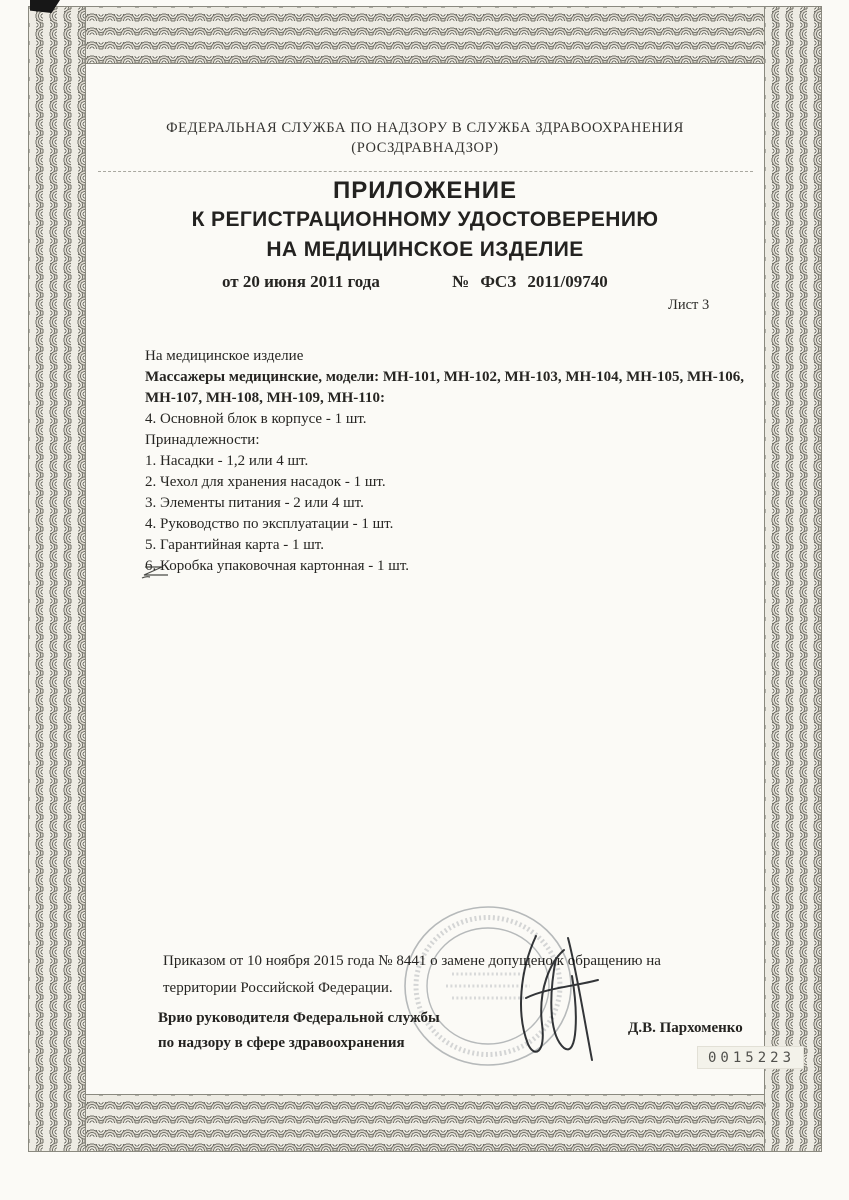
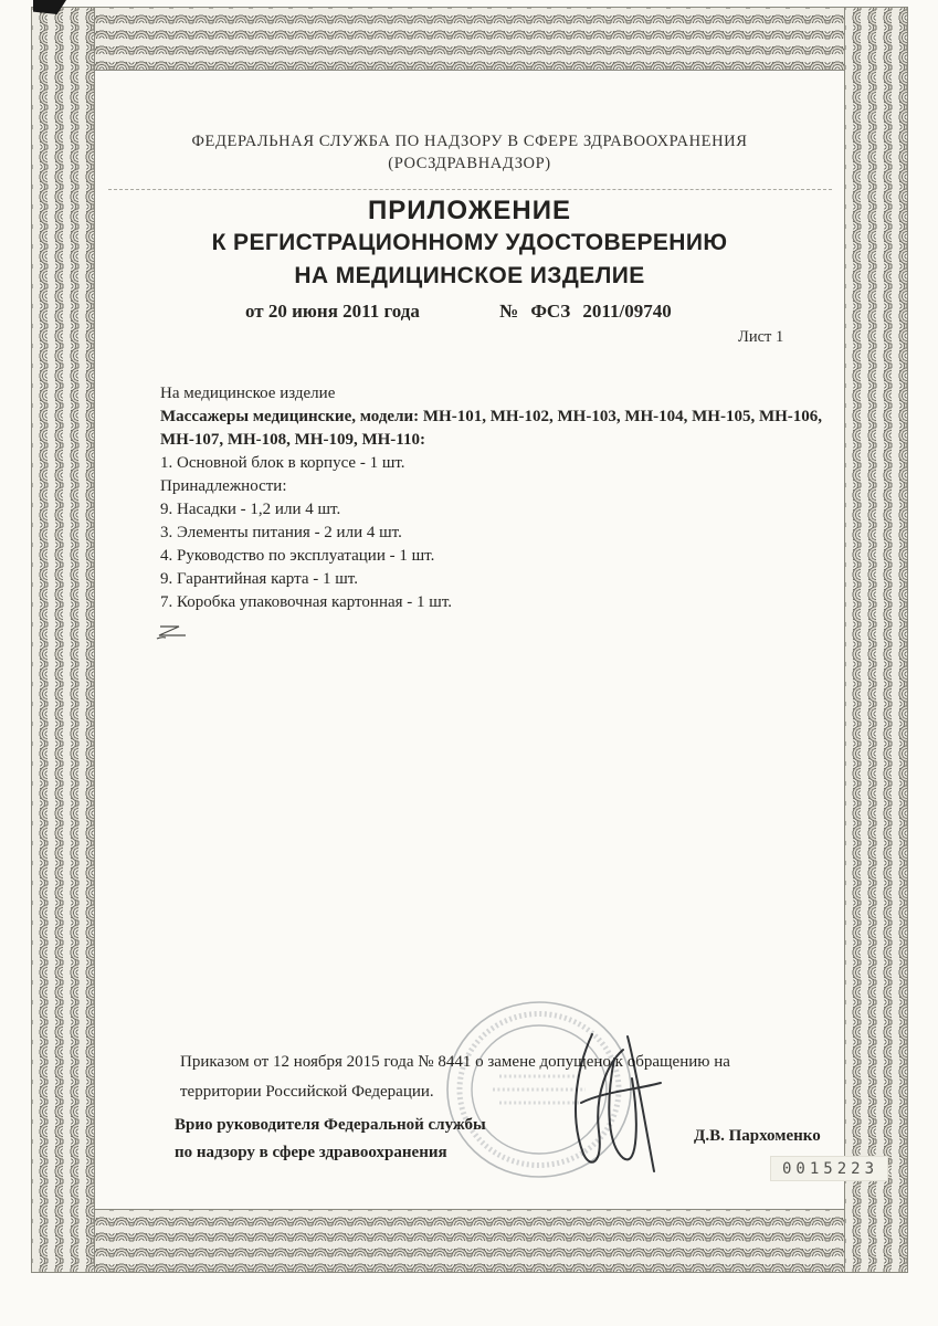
- ФЕДЕРАЛЬНАЯ СЛУЖБА ПО НАДЗОРУ В СЛУЖБА ЗДРАВООХРАНЕНИЯ
+ ФЕДЕРАЛЬНАЯ СЛУЖБА ПО НАДЗОРУ В СФЕРЕ ЗДРАВООХРАНЕНИЯ
  (РОСЗДРАВНАДЗОР)
  ПРИЛОЖЕНИЕ
  К РЕГИСТРАЦИОННОМУ УДОСТОВЕРЕНИЮ
  НА МЕДИЦИНСКОЕ ИЗДЕЛИЕ
  от 20 июня 2011 года
  № ФСЗ 2011/09740
- Лист 3
+ Лист 1
  На медицинское изделие
  Массажеры медицинские, модели: МН-101, МН-102, МН-103, МН-104, МН-105, МН-106, МН-107, МН-108, МН-109, МН-110:
- 4. Основной блок в корпусе - 1 шт.
+ 1. Основной блок в корпусе - 1 шт.
  Принадлежности:
- 1. Насадки - 1,2 или 4 шт.
+ 9. Насадки - 1,2 или 4 шт.
- 2. Чехол для хранения насадок - 1 шт.
  3. Элементы питания - 2 или 4 шт.
  4. Руководство по эксплуатации - 1 шт.
- 5. Гарантийная карта - 1 шт.
+ 9. Гарантийная карта - 1 шт.
- 6. Коробка упаковочная картонная - 1 шт.
+ 7. Коробка упаковочная картонная - 1 шт.
- Приказом от 10 ноября 2015 года № 8441 о замене допущено к обращению на территории Российской Федерации.
+ Приказом от 12 ноября 2015 года № 8441 о замене допущено к обращению на территории Российской Федерации.
  Врио руководителя Федеральной службы
  по надзору в сфере здравоохранения
  Д.В. Пархоменко
  0015223
